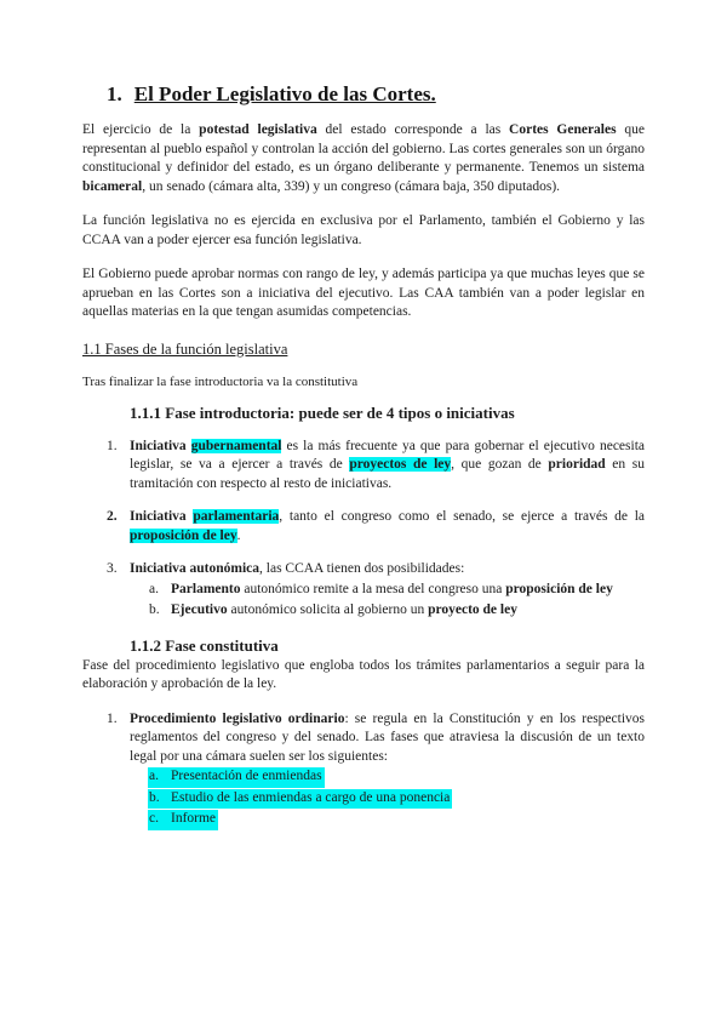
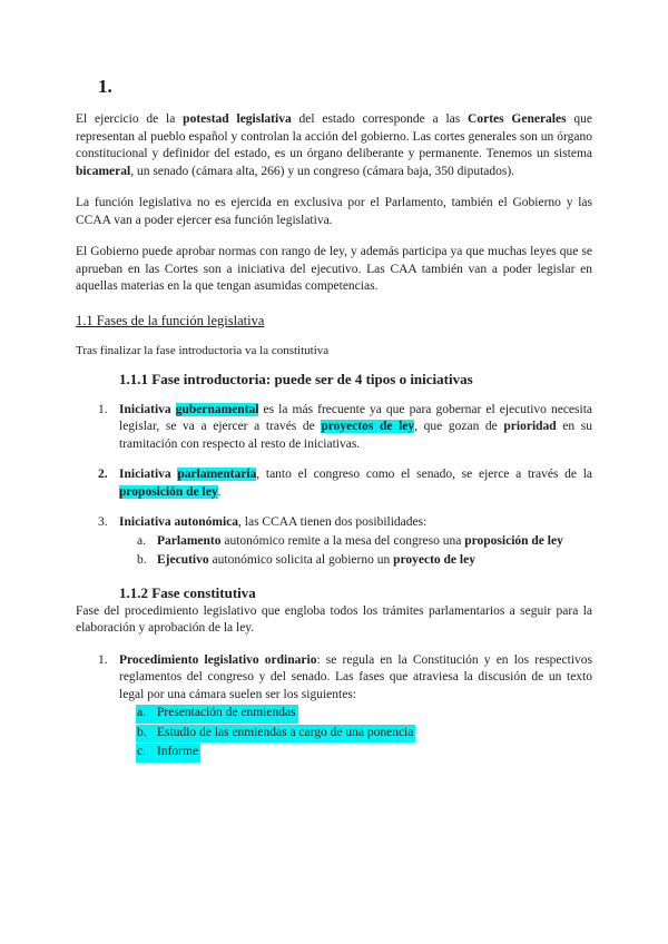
  1.
- El Poder Legislativo de las Cortes.
- El ejercicio de la potestad legislativa del estado corresponde a las Cortes Generales que representan al pueblo español y controlan la acción del gobierno. Las cortes generales son un órgano constitucional y definidor del estado, es un órgano deliberante y permanente. Tenemos un sistema bicameral, un senado (cámara alta, 339) y un congreso (cámara baja, 350 diputados).
+ El ejercicio de la potestad legislativa del estado corresponde a las Cortes Generales que representan al pueblo español y controlan la acción del gobierno. Las cortes generales son un órgano constitucional y definidor del estado, es un órgano deliberante y permanente. Tenemos un sistema bicameral, un senado (cámara alta, 266) y un congreso (cámara baja, 350 diputados).
  La función legislativa no es ejercida en exclusiva por el Parlamento, también el Gobierno y las CCAA van a poder ejercer esa función legislativa.
  El Gobierno puede aprobar normas con rango de ley, y además participa ya que muchas leyes que se aprueban en las Cortes son a iniciativa del ejecutivo. Las CAA también van a poder legislar en aquellas materias en la que tengan asumidas competencias.
  1.1 Fases de la función legislativa
  Tras finalizar la fase introductoria va la constitutiva
  1.1.1 Fase introductoria: puede ser de 4 tipos o iniciativas
  1.
  Iniciativa gubernamental es la más frecuente ya que para gobernar el ejecutivo necesita legislar, se va a ejercer a través de proyectos de ley, que gozan de prioridad en su tramitación con respecto al resto de iniciativas.
  2.
  Iniciativa parlamentaria, tanto el congreso como el senado, se ejerce a través de la proposición de ley.
  3.
  Iniciativa autonómica, las CCAA tienen dos posibilidades:
  a. Parlamento autonómico remite a la mesa del congreso una proposición de ley
  b. Ejecutivo autonómico solicita al gobierno un proyecto de ley
  1.1.2 Fase constitutiva
  Fase del procedimiento legislativo que engloba todos los trámites parlamentarios a seguir para la elaboración y aprobación de la ley.
  1.
  Procedimiento legislativo ordinario: se regula en la Constitución y en los respectivos reglamentos del congreso y del senado. Las fases que atraviesa la discusión de un texto legal por una cámara suelen ser los siguientes:
  a. Presentación de enmiendas
  b. Estudio de las enmiendas a cargo de una ponencia
  c. Informe
